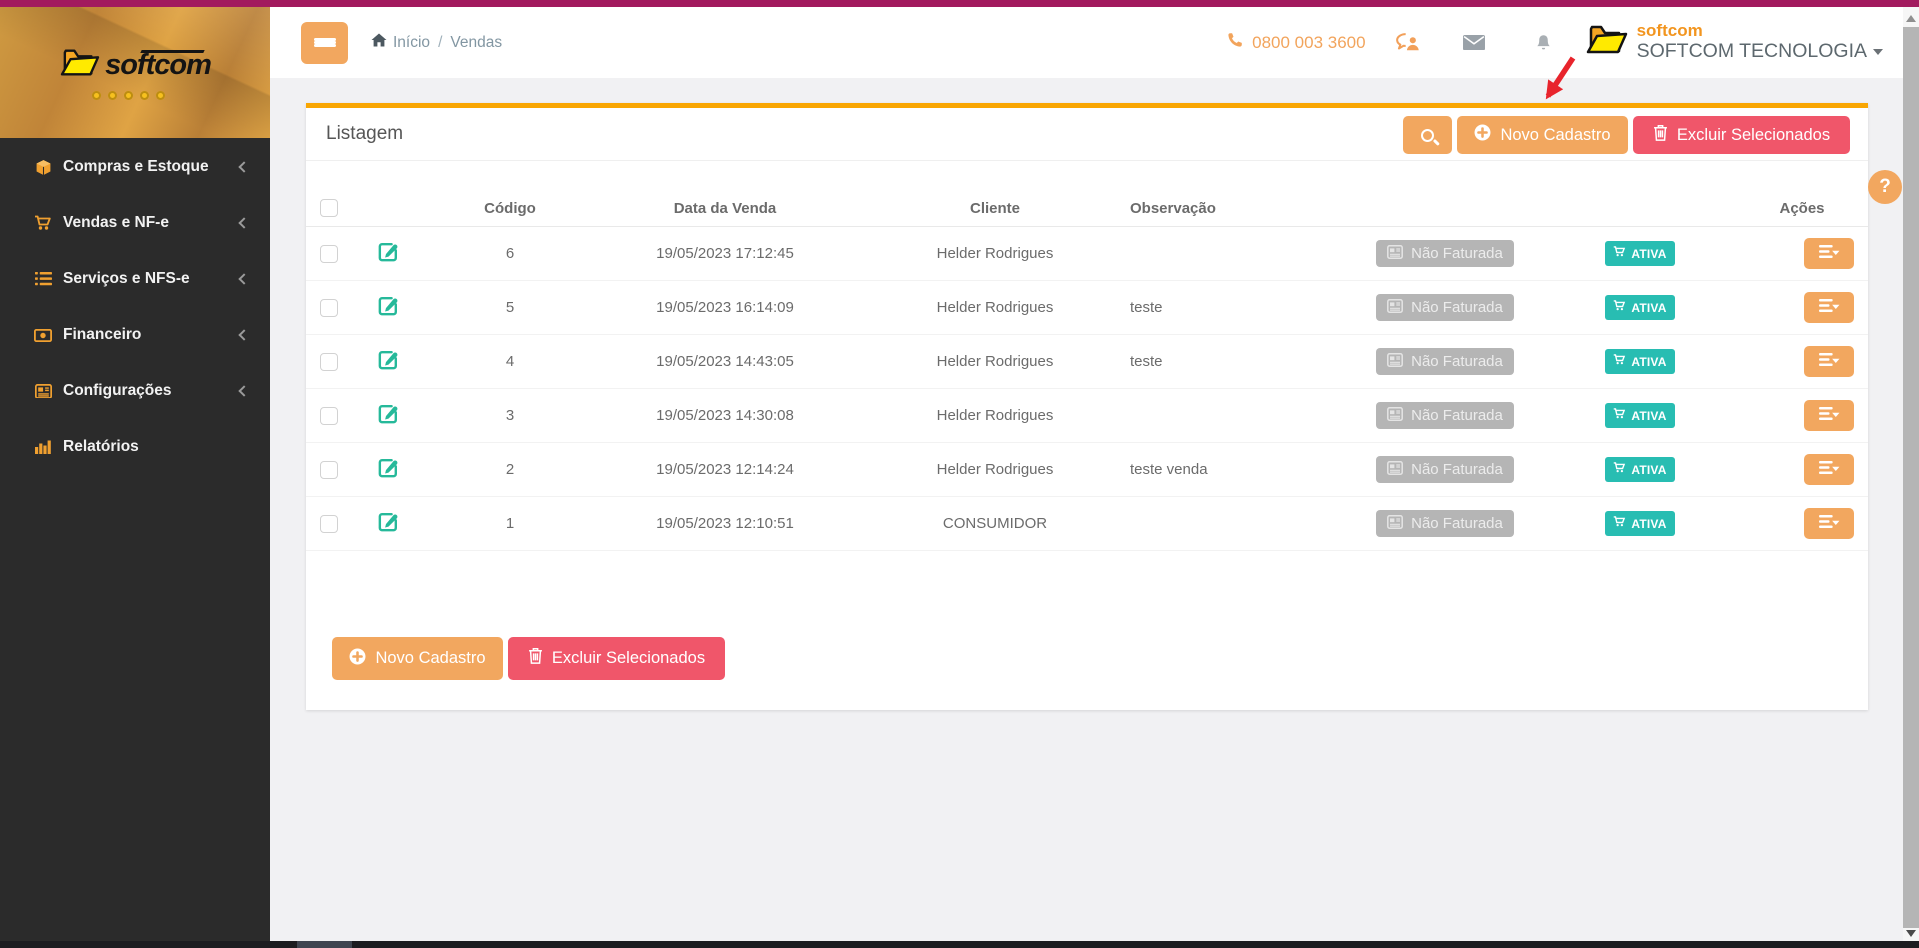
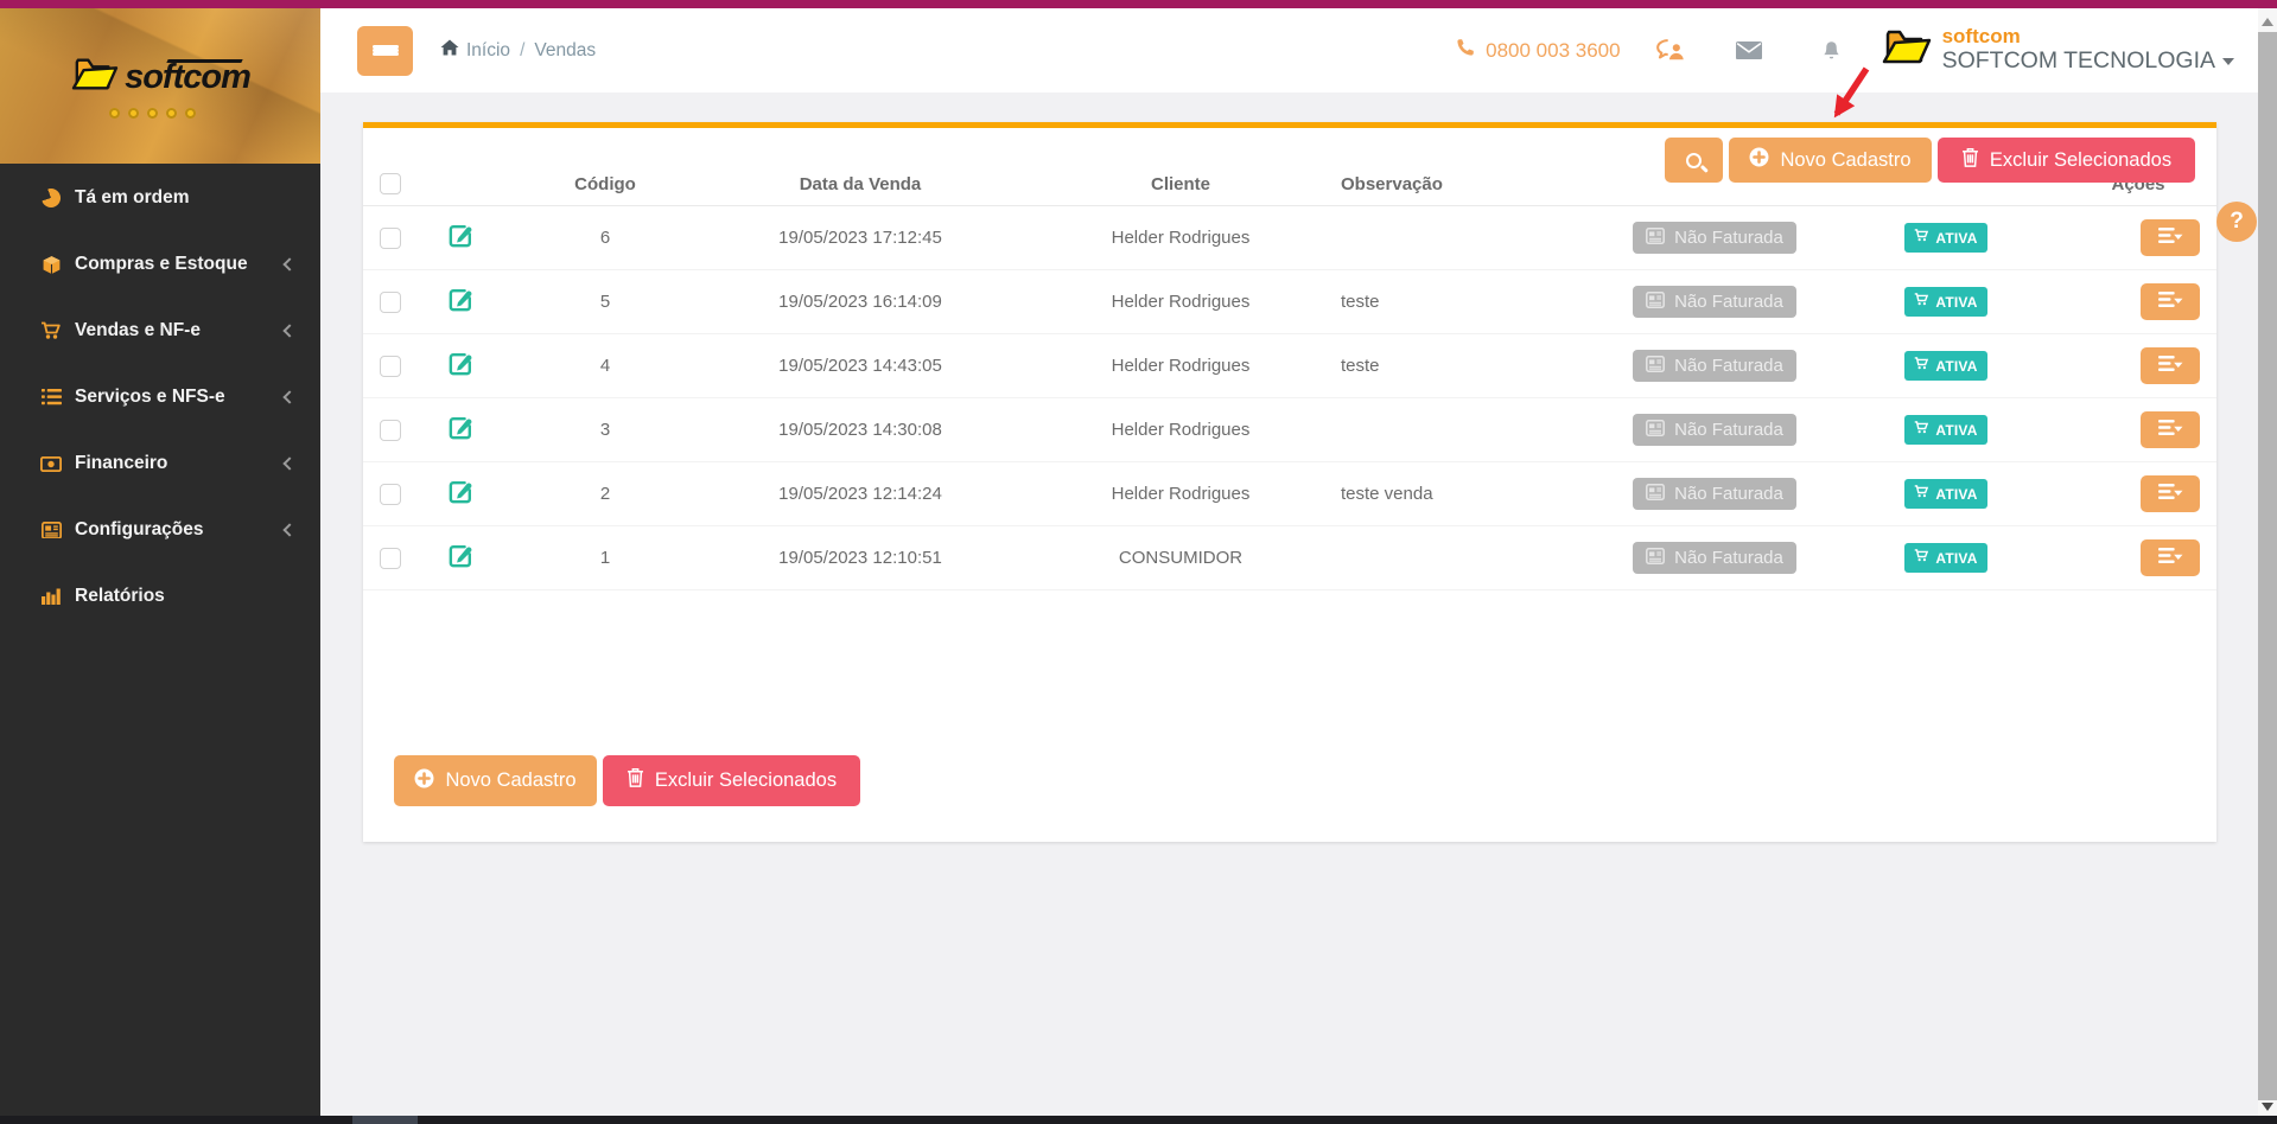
  softcom
+ Tá em ordem
  Compras e Estoque
  Vendas e NF-e
  Serviços e NFS-e
  Financeiro
  Configurações
  Relatórios
  Início
  /
  Vendas
  0800 003 3600
  softcom
  SOFTCOM TECNOLOGIA
- Listagem
  Novo Cadastro
  Excluir Selecionados
  Código
  Data da Venda
  Cliente
  Observação
  Ações
  6
  19/05/2023 17:12:45
  Helder Rodrigues
  Não Faturada
  ATIVA
  5
  19/05/2023 16:14:09
  Helder Rodrigues
  teste
  Não Faturada
  ATIVA
  4
  19/05/2023 14:43:05
  Helder Rodrigues
  teste
  Não Faturada
  ATIVA
  3
  19/05/2023 14:30:08
  Helder Rodrigues
  Não Faturada
  ATIVA
  2
  19/05/2023 12:14:24
  Helder Rodrigues
  teste venda
  Não Faturada
  ATIVA
  1
  19/05/2023 12:10:51
  CONSUMIDOR
  Não Faturada
  ATIVA
  Novo Cadastro
  Excluir Selecionados
  ?
